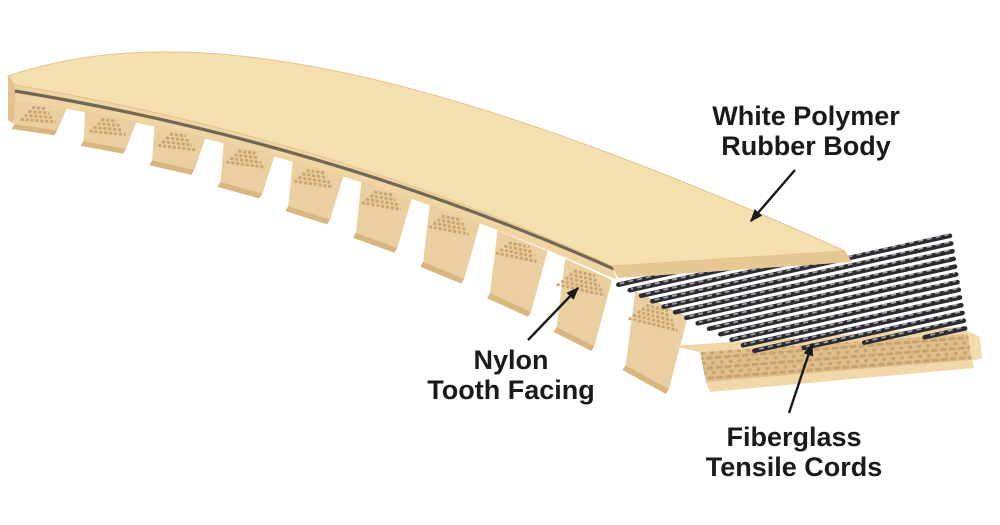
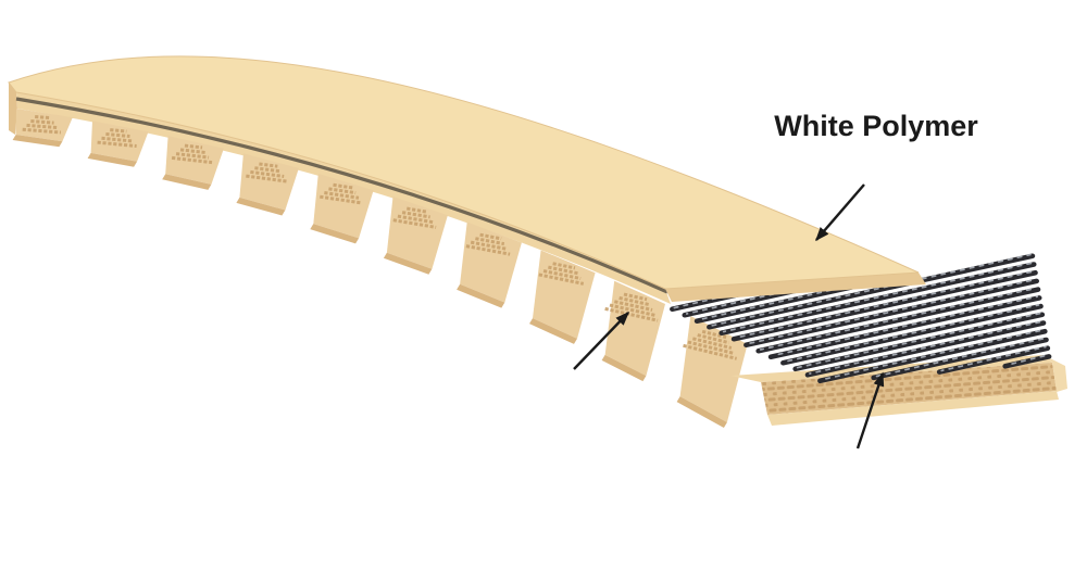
  White Polymer
- Rubber Body
- Nylon
- Tooth Facing
- Fiberglass
- Tensile Cords
